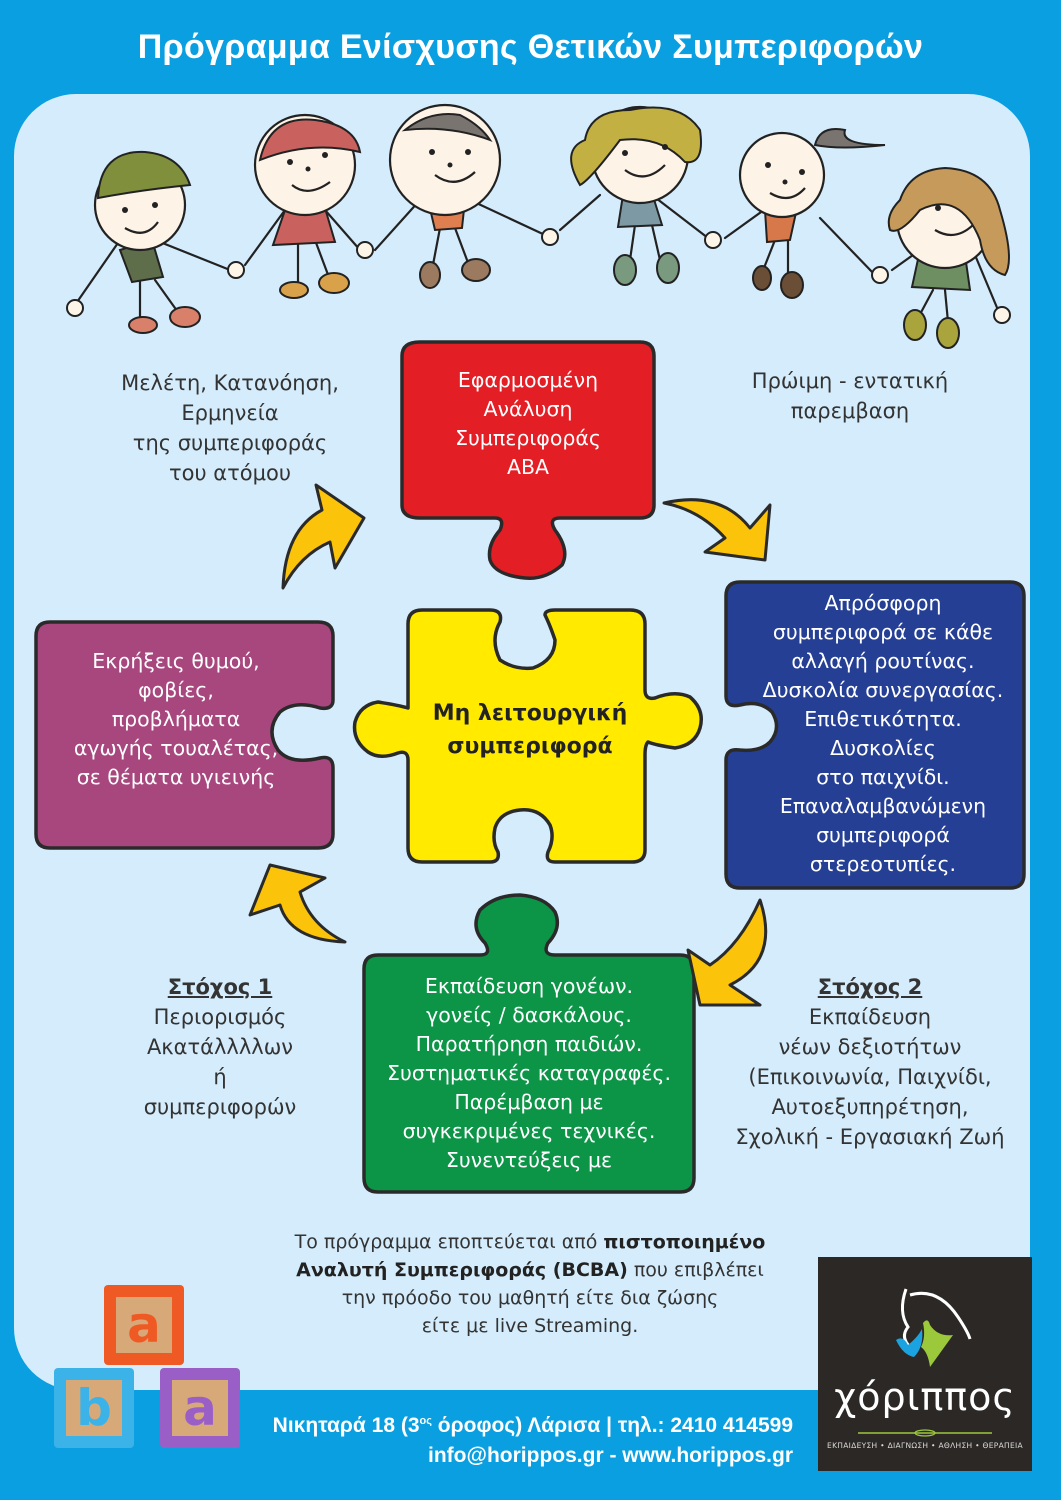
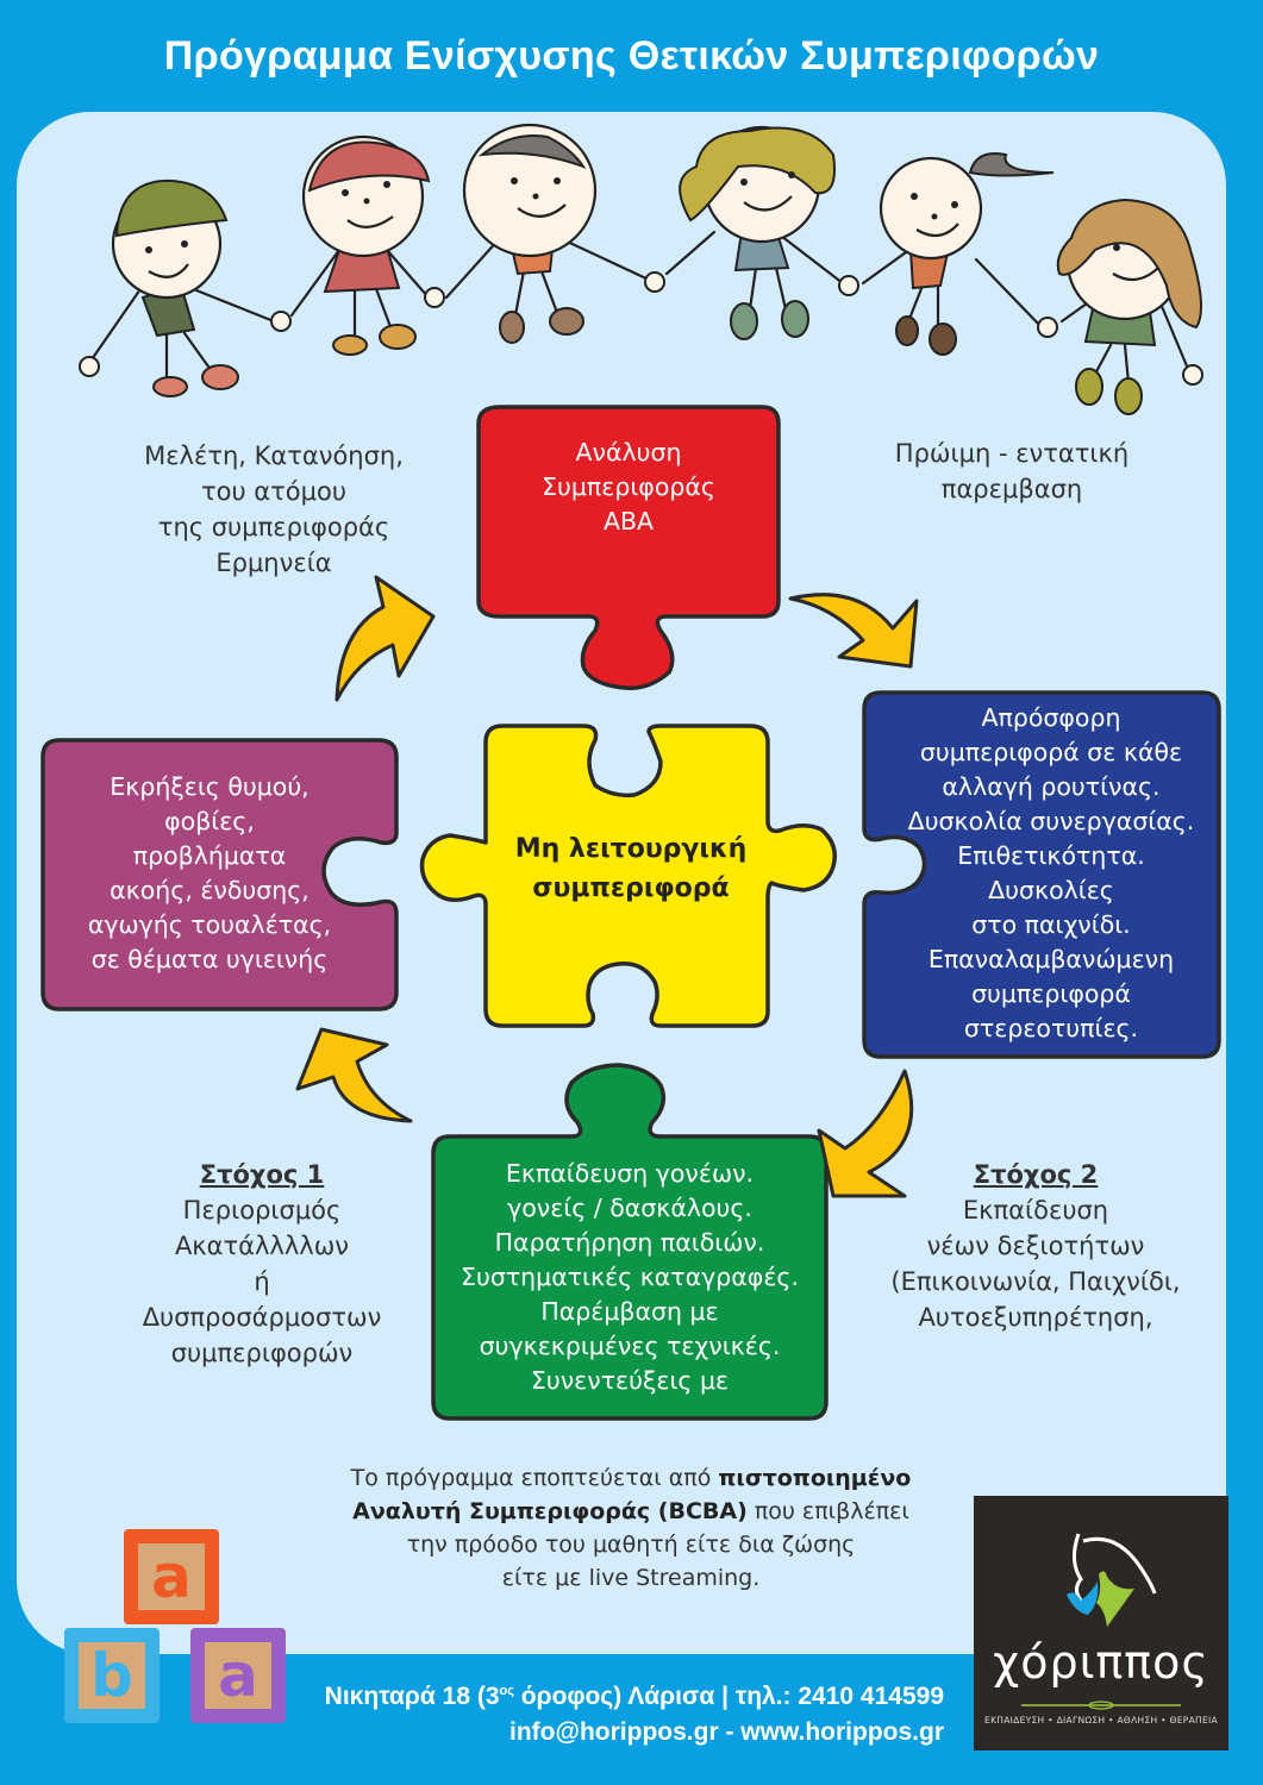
  Πρόγραμμα Ενίσχυσης Θετικών Συμπεριφορών
  Μελέτη, Κατανόηση,
- Ερμηνεία
+ του ατόμου
  της συμπεριφοράς
- του ατόμου
+ Ερμηνεία
  Πρώιμη - εντατική
  παρεμβαση
- Εφαρμοσμένη
  Ανάλυση
  Συμπεριφοράς
  ABA
  Εκρήξεις θυμού,
  φοβίες,
  προβλήματα
+ ακοής, ένδυσης,
  αγωγής τουαλέτας,
  σε θέματα υγιεινής
  Μη λειτουργική
  συμπεριφορά
  Απρόσφορη
  συμπεριφορά σε κάθε
  αλλαγή ρουτίνας.
  Δυσκολία συνεργασίας.
  Επιθετικότητα.
  Δυσκολίες
  στο παιχνίδι.
  Επαναλαμβανώμενη
  συμπεριφορά
  στερεοτυπίες.
  Εκπαίδευση γονέων.
  γονείς / δασκάλους.
  Παρατήρηση παιδιών.
  Συστηματικές καταγραφές.
  Παρέμβαση με
  συγκεκριμένες τεχνικές.
  Συνεντεύξεις με
  Στόχος 1
  Περιορισμός
  Ακατάλλλλων
  ή
+ Δυσπροσάρμοστων
  συμπεριφορών
  Στόχος 2
  Εκπαίδευση
  νέων δεξιοτήτων
  (Επικοινωνία, Παιχνίδι,
  Αυτοεξυπηρέτηση,
- Σχολική - Εργασιακή Ζωή
  Το πρόγραμμα εποπτεύεται από πιστοποιημένο
  Αναλυτή Συμπεριφοράς (BCBA) που επιβλέπει
  την πρόοδο του μαθητή είτε δια ζώσης
  είτε με live Streaming.
  a
  b
  a
  Νικηταρά 18 (3ος όροφος) Λάρισα | τηλ.: 2410 414599
  info@horippos.gr - www.horippos.gr
  χόριππος
  ΕΚΠΑΙΔΕΥΣΗ • ΔΙΑΓΝΩΣΗ • ΑΘΛΗΣΗ • ΘΕΡΑΠΕΙΑ
